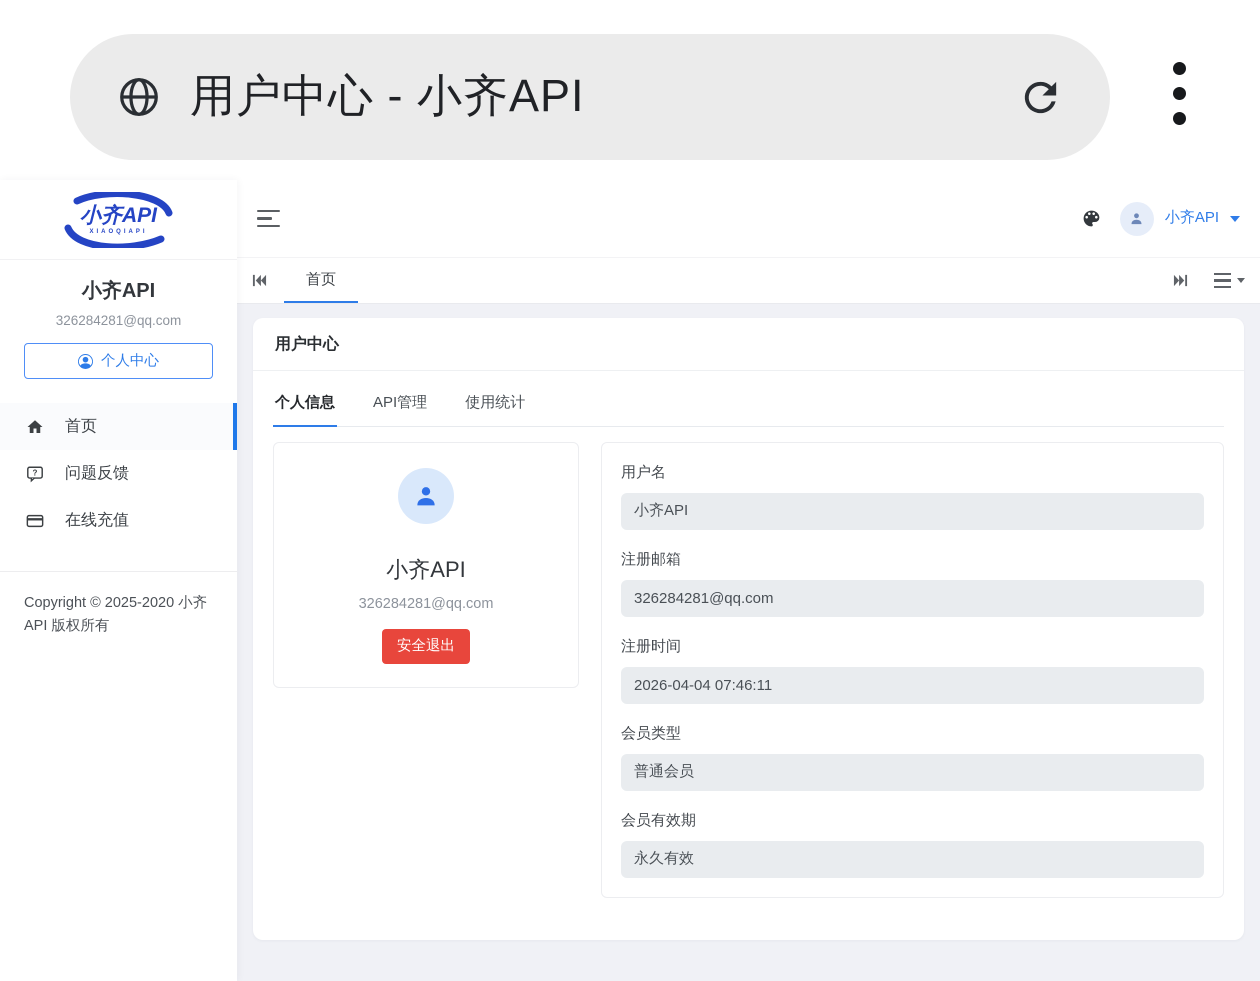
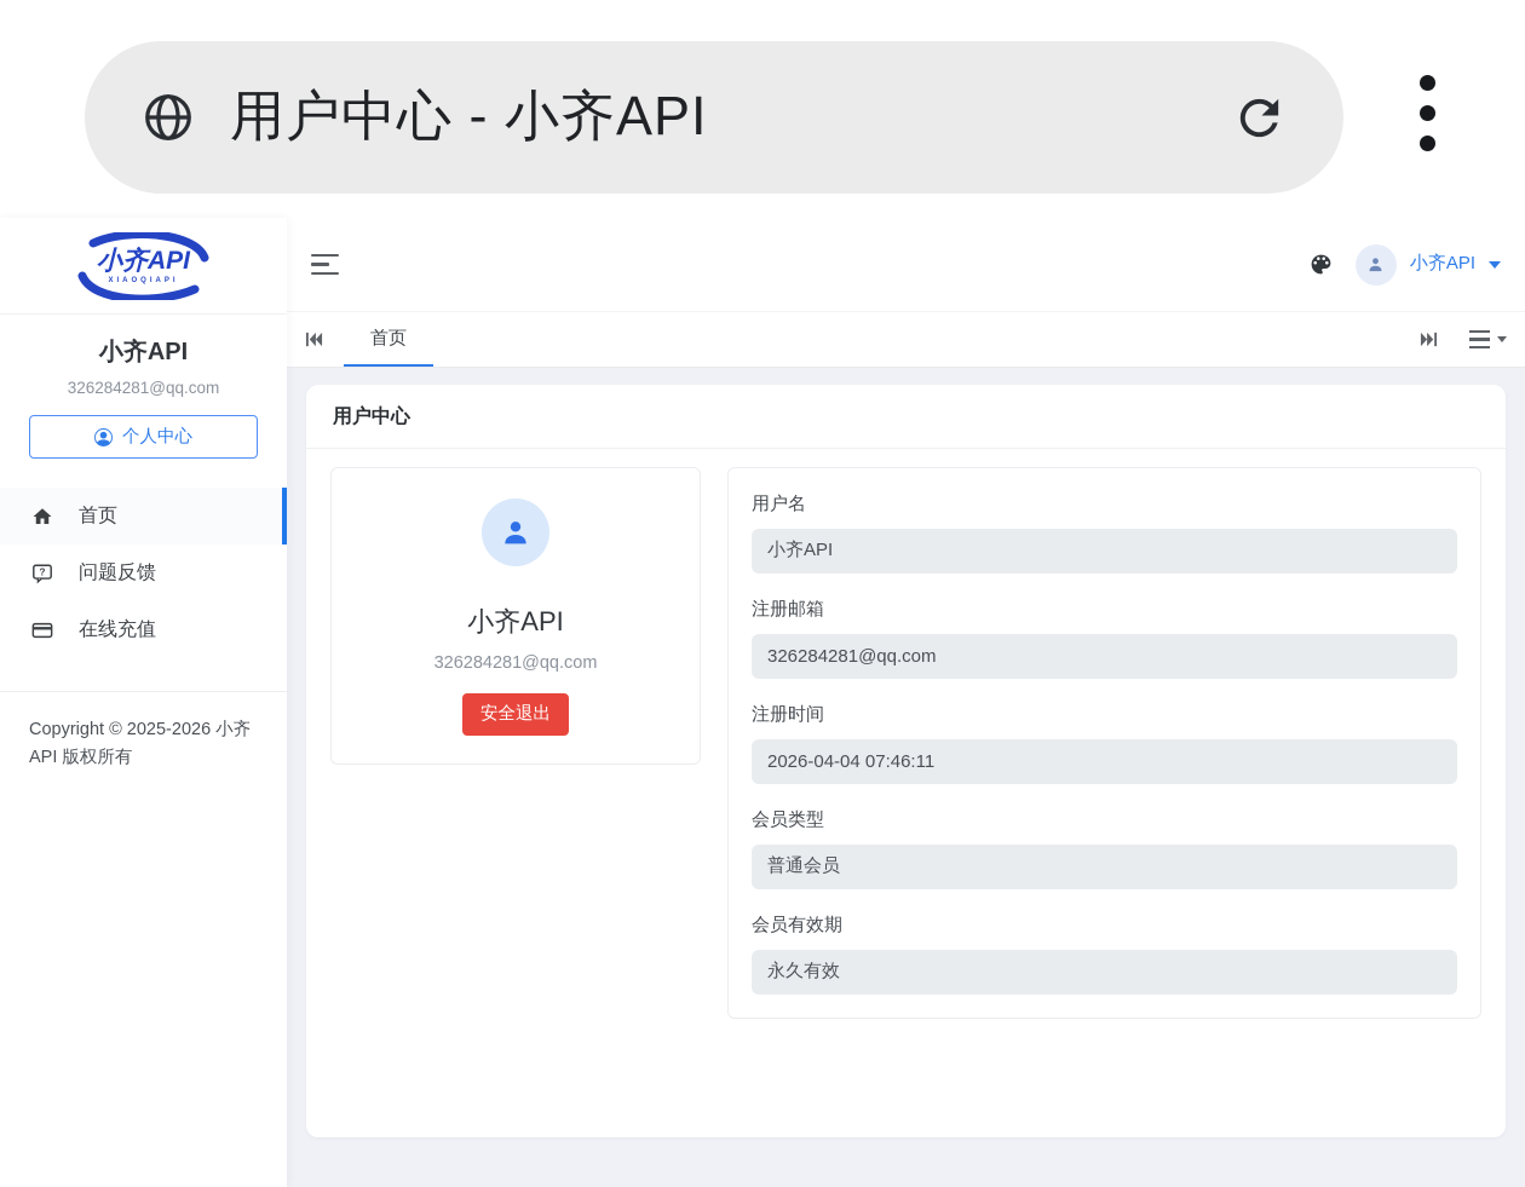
  用户中心 - 小齐API
  小齐API
  小齐API
  326284281@qq.com
  个人中心
  首页
  ?
  问题反馈
  在线充值
- Copyright © 2025-2020 小齐 API 版权所有
+ Copyright © 2025-2026 小齐 API 版权所有
  小齐API
  首页
  用户中心
- 个人信息
- API管理
- 使用统计
  小齐API
  326284281@qq.com
  安全退出
  用户名
  小齐API
  注册邮箱
  326284281@qq.com
  注册时间
  2026-04-04 07:46:11
  会员类型
  普通会员
  会员有效期
  永久有效
